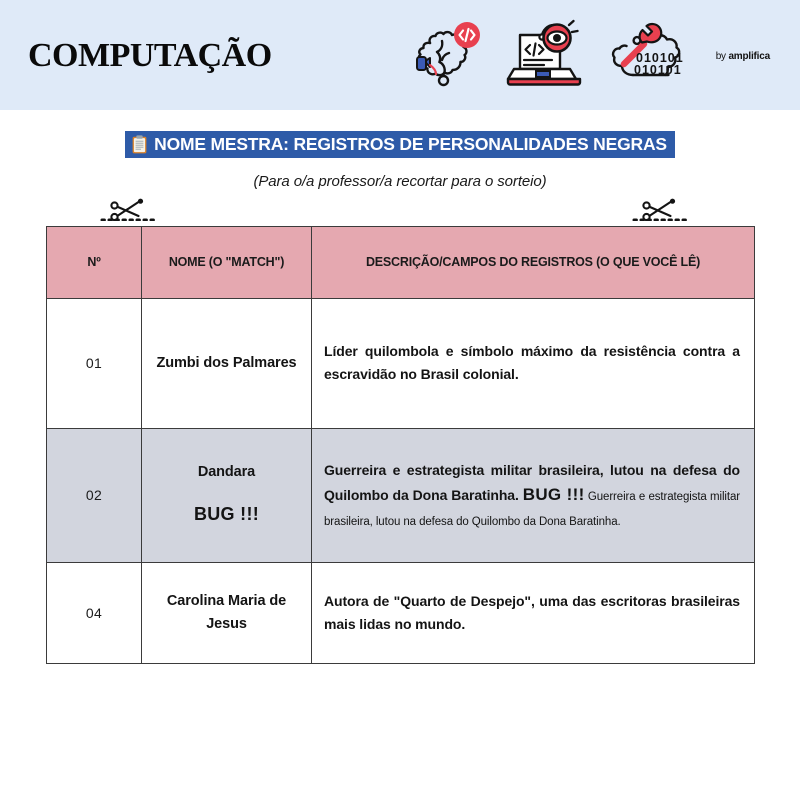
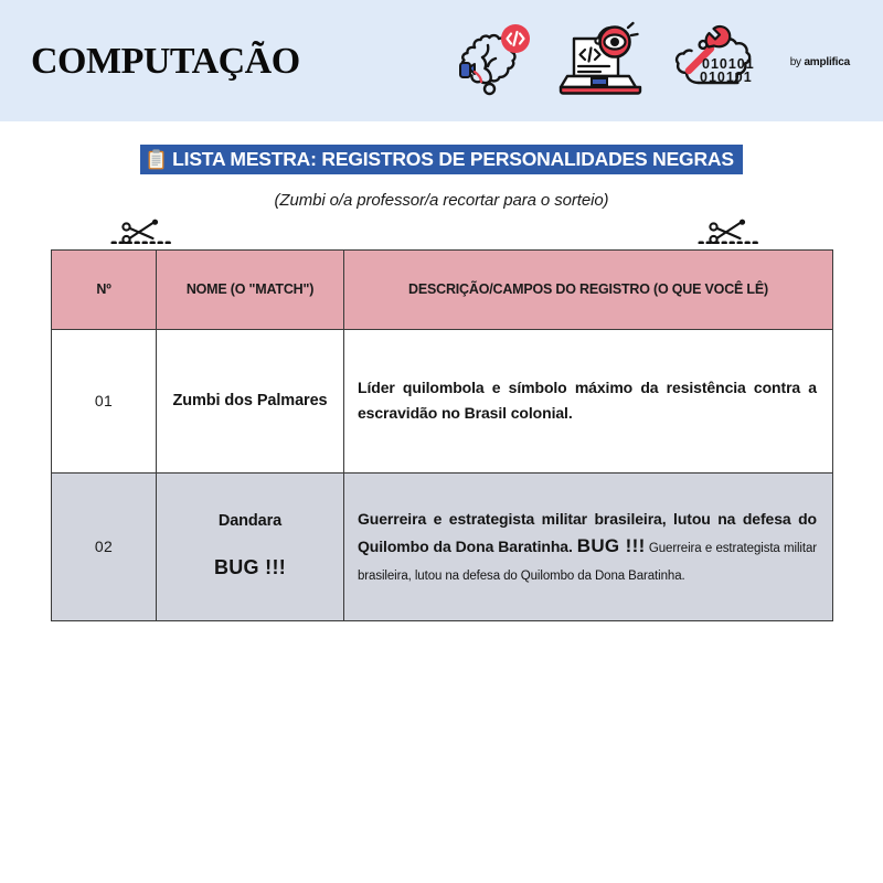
  COMPUTAÇÃO
  010101
  010101
  by amplifica
- NOME MESTRA: REGISTROS DE PERSONALIDADES NEGRAS
+ LISTA MESTRA: REGISTROS DE PERSONALIDADES NEGRAS
- (Para o/a professor/a recortar para o sorteio)
+ (Zumbi o/a professor/a recortar para o sorteio)
- Nº	NOME (O "MATCH")	DESCRIÇÃO/CAMPOS DO REGISTROS (O QUE VOCÊ LÊ)
+ Nº	NOME (O "MATCH")	DESCRIÇÃO/CAMPOS DO REGISTRO (O QUE VOCÊ LÊ)
  01	Zumbi dos Palmares	Líder quilombola e símbolo máximo da resistência contra a escravidão no Brasil colonial.
  02	Dandara BUG !!!	Guerreira e estrategista militar brasileira, lutou na defesa do Quilombo da Dona Baratinha. BUG !!! Guerreira e estrategista militar brasileira, lutou na defesa do Quilombo da Dona Baratinha.
- 04	Carolina Maria de Jesus	Autora de "Quarto de Despejo", uma das escritoras brasileiras mais lidas no mundo.
